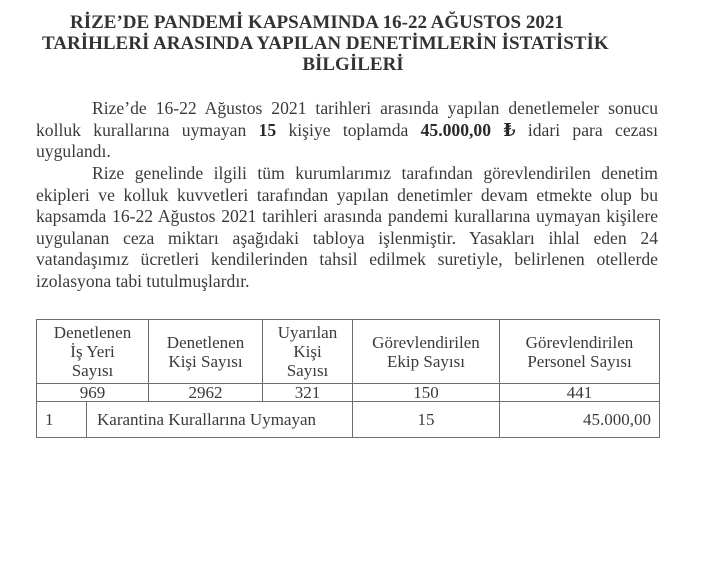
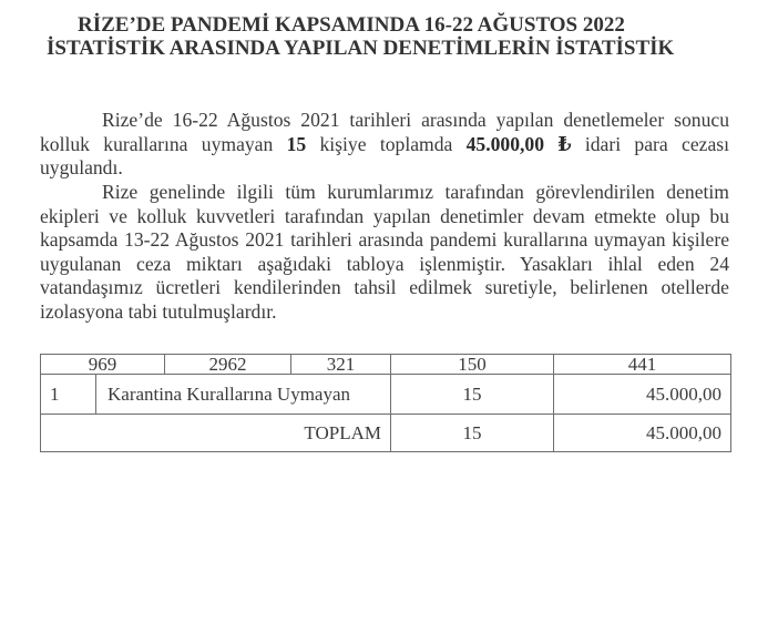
- RİZE’DE PANDEMİ KAPSAMINDA 16-22 AĞUSTOS 2021
+ RİZE’DE PANDEMİ KAPSAMINDA 16-22 AĞUSTOS 2022
- TARİHLERİ ARASINDA YAPILAN DENETİMLERİN İSTATİSTİK
+ İSTATİSTİK ARASINDA YAPILAN DENETİMLERİN İSTATİSTİK
- BİLGİLERİ
  Rize’de 16-22 Ağustos 2021 tarihleri arasında yapılan denetlemeler sonucu kolluk kurallarına uymayan 15 kişiye toplamda 45.000,00 ₺ idari para cezası uygulandı.
- Rize genelinde ilgili tüm kurumlarımız tarafından görevlendirilen denetim ekipleri ve kolluk kuvvetleri tarafından yapılan denetimler devam etmekte olup bu kapsamda 16-22 Ağustos 2021 tarihleri arasında pandemi kurallarına uymayan kişilere uygulanan ceza miktarı aşağıdaki tabloya işlenmiştir. Yasakları ihlal eden 24 vatandaşımız ücretleri kendilerinden tahsil edilmek suretiyle, belirlenen otellerde izolasyona tabi tutulmuşlardır.
+ Rize genelinde ilgili tüm kurumlarımız tarafından görevlendirilen denetim ekipleri ve kolluk kuvvetleri tarafından yapılan denetimler devam etmekte olup bu kapsamda 13-22 Ağustos 2021 tarihleri arasında pandemi kurallarına uymayan kişilere uygulanan ceza miktarı aşağıdaki tabloya işlenmiştir. Yasakları ihlal eden 24 vatandaşımız ücretleri kendilerinden tahsil edilmek suretiyle, belirlenen otellerde izolasyona tabi tutulmuşlardır.
- Denetlenen İş Yeri Sayısı	Denetlenen Kişi Sayısı	Uyarılan Kişi Sayısı	Görevlendirilen Ekip Sayısı	Görevlendirilen Personel Sayısı
  969	2962	321	150	441
  1	Karantina Kurallarına Uymayan	15	45.000,00
+ TOPLAM	15	45.000,00
